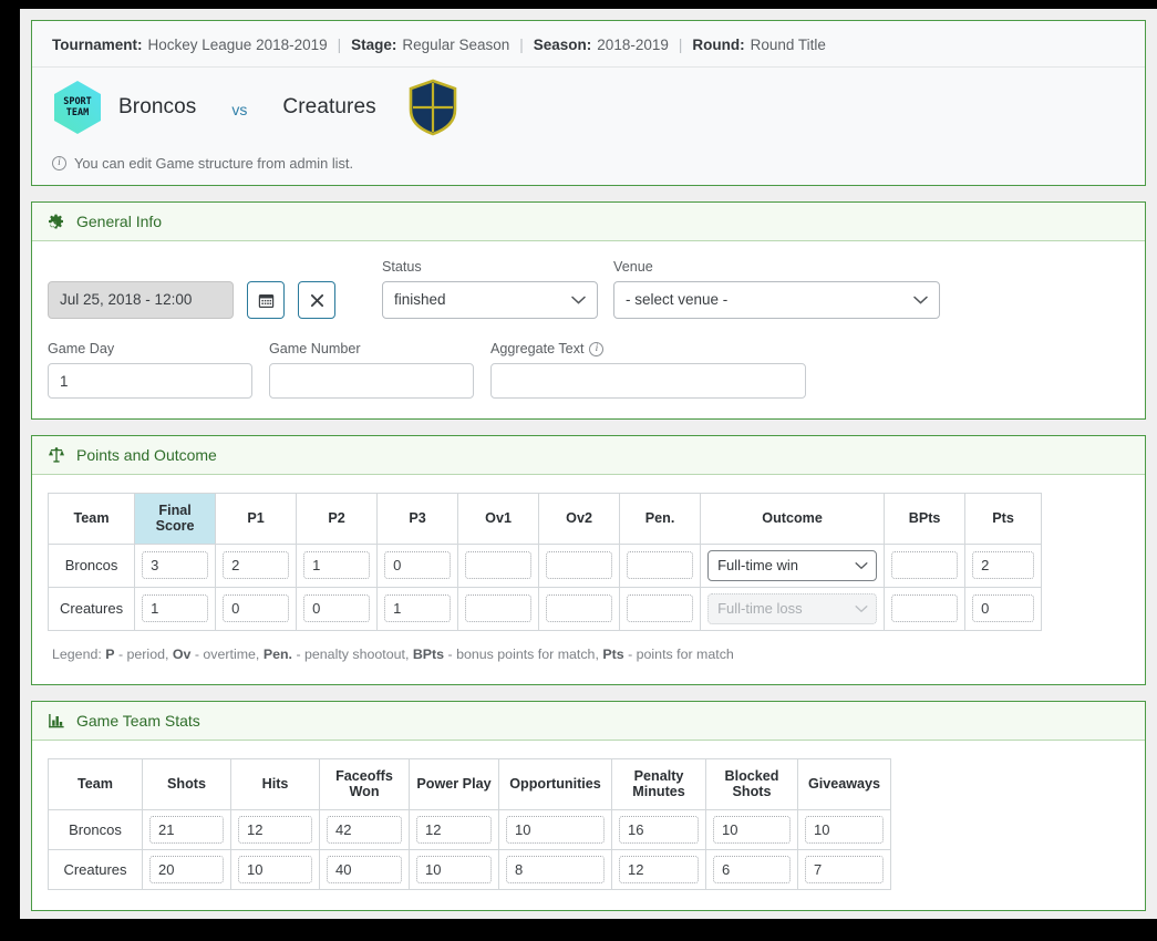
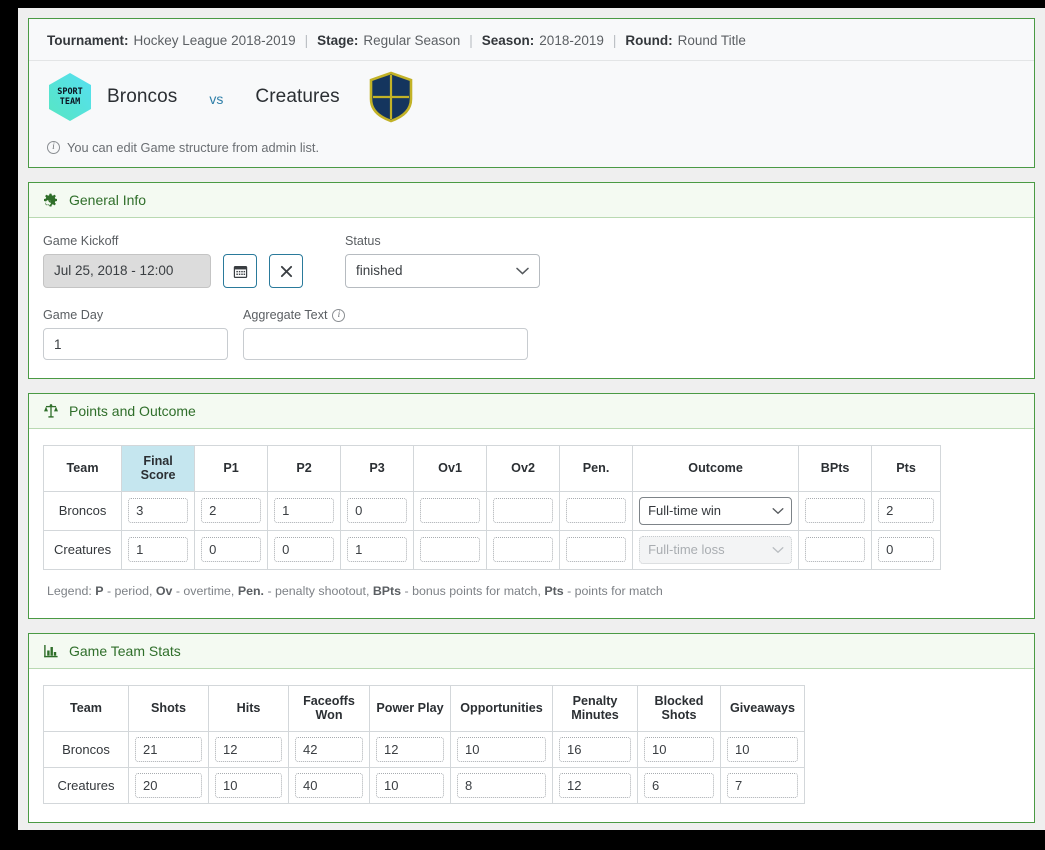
  Tournament:
  Hockey League 2018-2019
  |
  Stage:
  Regular Season
  |
  Season:
  2018-2019
  |
  Round:
  Round Title
  SPORT
  TEAM
  Broncos
  vs
  Creatures
  i
  You can edit Game structure from admin list.
  General Info
+ Game Kickoff
  Jul 25, 2018 - 12:00
  Status
  finished
- Venue
- - select venue -
  Game Day
  1
- Game Number
  Aggregate Text
  i
  Points and Outcome
  Team	Final Score	P1	P2	P3	Ov1	Ov2	Pen.	Outcome	BPts	Pts
  Broncos	3	2	1	0				Full-time win		2
  Creatures	1	0	0	1				Full-time loss		0
  Legend: P - period, Ov - overtime, Pen. - penalty shootout, BPts - bonus points for match, Pts - points for match
  Game Team Stats
  Team	Shots	Hits	Faceoffs Won	Power Play	Opportunities	Penalty Minutes	Blocked Shots	Giveaways
  Broncos	21	12	42	12	10	16	10	10
  Creatures	20	10	40	10	8	12	6	7
